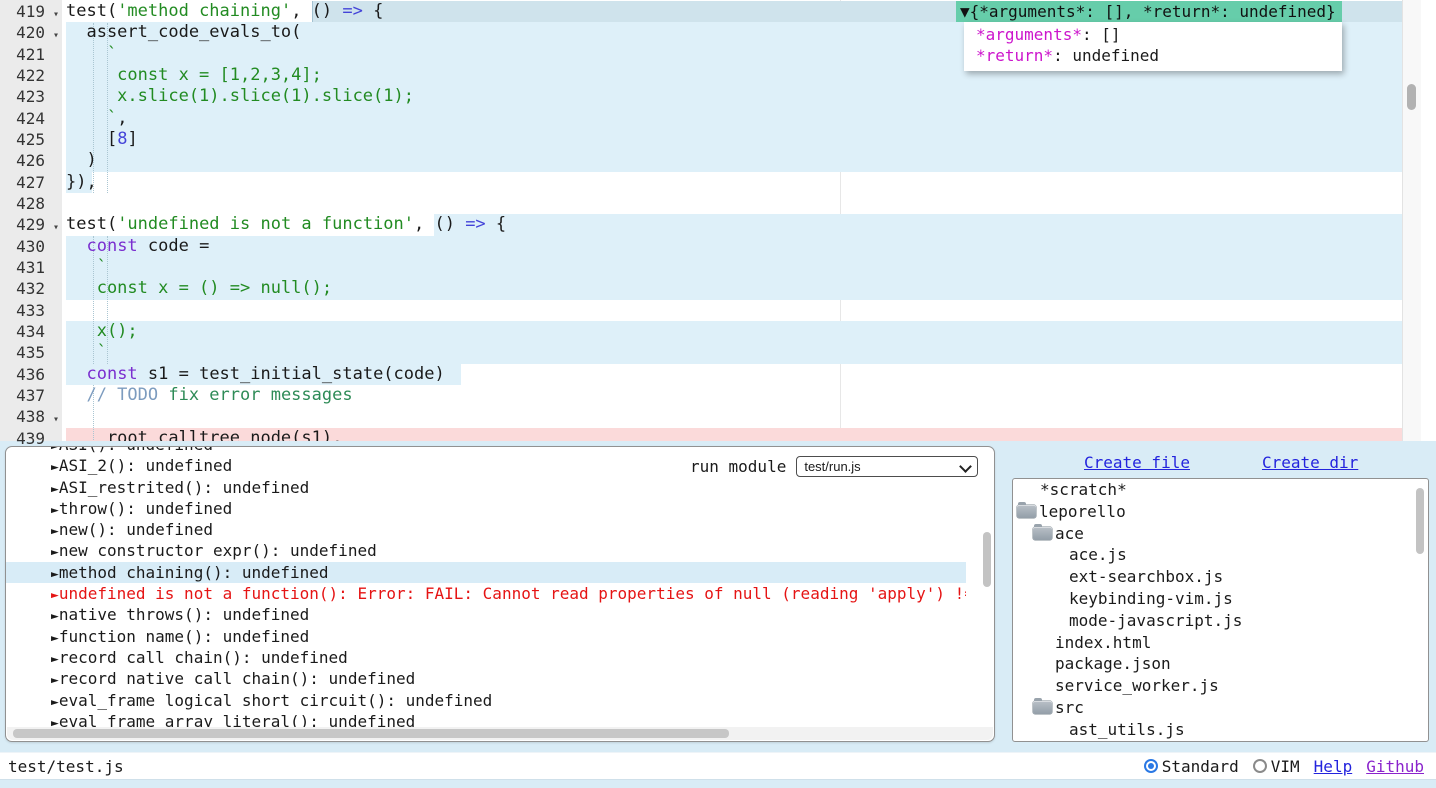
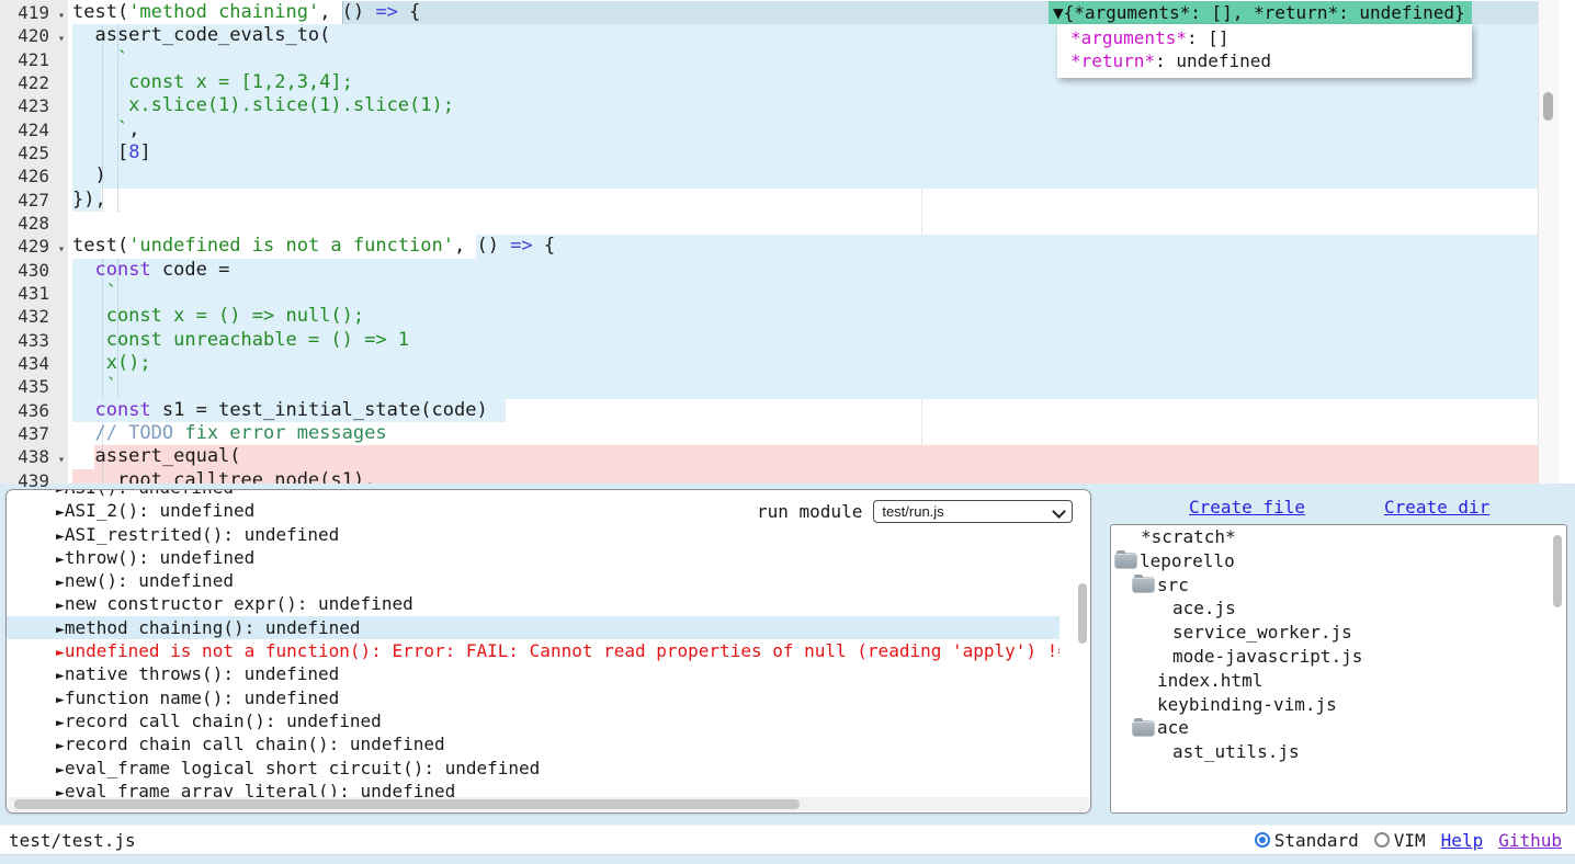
  419
  ▾
  420
  ▾
  421
  422
  423
  424
  425
  426
  427
  428
  429
  ▾
  430
  431
  432
  433
  434
  435
  436
  437
  438
  ▾
  439
  test('method chaining', () => {
  assert_code_evals_to(
  `
  const x = [1,2,3,4];
  x.slice(1).slice(1).slice(1);
  `,
  [8]
  )
  }),
  test('undefined is not a function', () => {
  const code =
  `
  const x = () => null();
+ const unreachable = () => 1
  x();
  `
  const s1 = test_initial_state(code)
  // TODO fix error messages
+ assert_equal(
  root_calltree_node(s1),
  ▼{*arguments*: [], *return*: undefined}
  *arguments*: []
  *return*: undefined
  ►ASI_2(): undefined
  ►ASI_restrited(): undefined
  ►throw(): undefined
  ►new(): undefined
  ►new constructor expr(): undefined
  ►method chaining(): undefined
  ►undefined is not a function(): Error: FAIL: Cannot read properties of null (reading 'apply') !
  ►native throws(): undefined
  ►function name(): undefined
  ►record call chain(): undefined
- ►record native call chain(): undefined
+ ►record chain call chain(): undefined
  ►eval_frame logical short circuit(): undefined
  ►eval_frame array_literal(): undefined
  run module
  test/run.js
  Create file
  Create dir
  *scratch*
  leporello
- ace
+ src
  ace.js
- ext-searchbox.js
- keybinding-vim.js
+ service_worker.js
  mode-javascript.js
  index.html
- package.json
- service_worker.js
+ keybinding-vim.js
- src
+ ace
  ast_utils.js
  test/test.js
  Standard
  VIM
  Help
  Github
